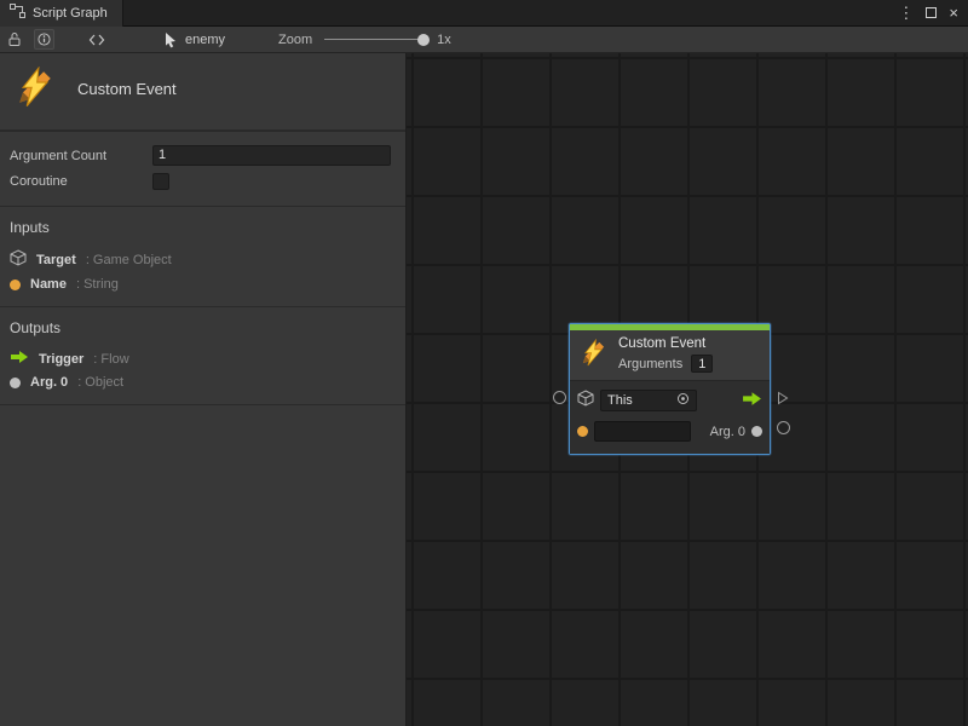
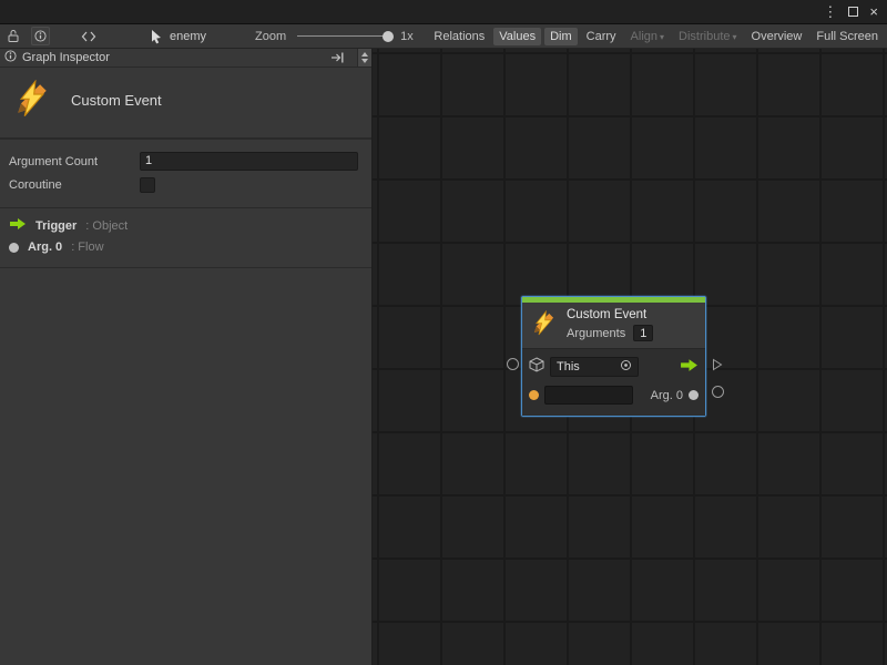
- Script Graph
  ⋮
  ×
  enemy
  Zoom
  1x
+ Relations
+ Values
+ Dim
+ Carry
+ Align ▾
+ Distribute ▾
+ Overview
+ Full Screen
+ Graph Inspector
  Custom Event
  Argument Count
  1
  Coroutine
- Inputs
- Target
- : Game Object
- Name
- : String
- Outputs
  Trigger
- : Flow
+ : Object
  Arg. 0
- : Object
+ : Flow
  Custom Event
  Arguments
  1
  This
  Arg. 0
